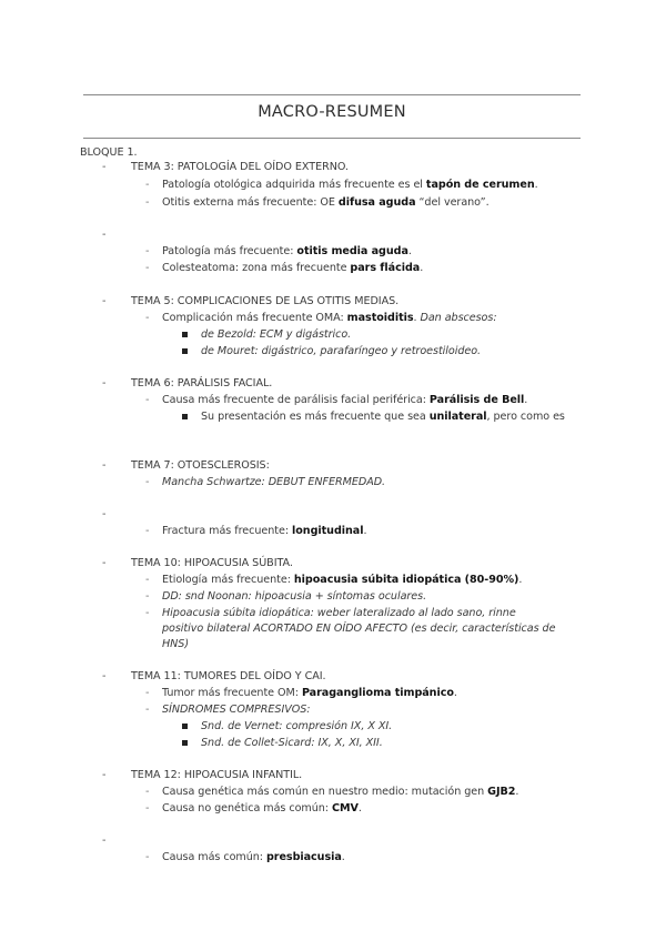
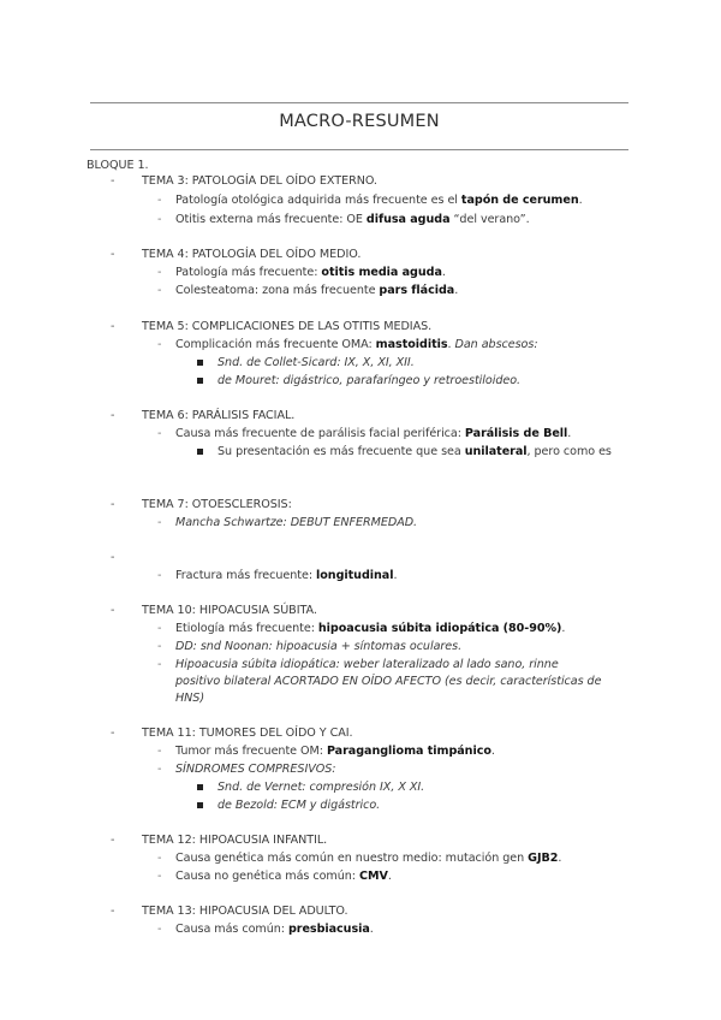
  MACRO-RESUMEN
  BLOQUE 1.
  -
  TEMA 3: PATOLOGÍA DEL OÍDO EXTERNO.
  -
  Patología otológica adquirida más frecuente es el tapón de cerumen.
  -
  Otitis externa más frecuente: OE difusa aguda “del verano”.
  -
+ TEMA 4: PATOLOGÍA DEL OÍDO MEDIO.
  -
  Patología más frecuente: otitis media aguda.
  -
  Colesteatoma: zona más frecuente pars flácida.
  -
  TEMA 5: COMPLICACIONES DE LAS OTITIS MEDIAS.
  -
  Complicación más frecuente OMA: mastoiditis. Dan abscesos:
- de Bezold: ECM y digástrico.
+ Snd. de Collet-Sicard: IX, X, XI, XII.
  de Mouret: digástrico, parafaríngeo y retroestiloideo.
  -
  TEMA 6: PARÁLISIS FACIAL.
  -
  Causa más frecuente de parálisis facial periférica: Parálisis de Bell.
  Su presentación es más frecuente que sea unilateral, pero como es
  -
  TEMA 7: OTOESCLEROSIS:
  -
  Mancha Schwartze: DEBUT ENFERMEDAD.
  -
  -
  Fractura más frecuente: longitudinal.
  -
  TEMA 10: HIPOACUSIA SÚBITA.
  -
  Etiología más frecuente: hipoacusia súbita idiopática (80-90%).
  -
  DD: snd Noonan: hipoacusia + síntomas oculares.
  -
  Hipoacusia súbita idiopática: weber lateralizado al lado sano, rinne
  positivo bilateral ACORTADO EN OÍDO AFECTO (es decir, características de
  HNS)
  -
  TEMA 11: TUMORES DEL OÍDO Y CAI.
  -
  Tumor más frecuente OM: Paraganglioma timpánico.
  -
  SÍNDROMES COMPRESIVOS:
  Snd. de Vernet: compresión IX, X XI.
- Snd. de Collet-Sicard: IX, X, XI, XII.
+ de Bezold: ECM y digástrico.
  -
  TEMA 12: HIPOACUSIA INFANTIL.
  -
  Causa genética más común en nuestro medio: mutación gen GJB2.
  -
  Causa no genética más común: CMV.
  -
+ TEMA 13: HIPOACUSIA DEL ADULTO.
  -
  Causa más común: presbiacusia.
